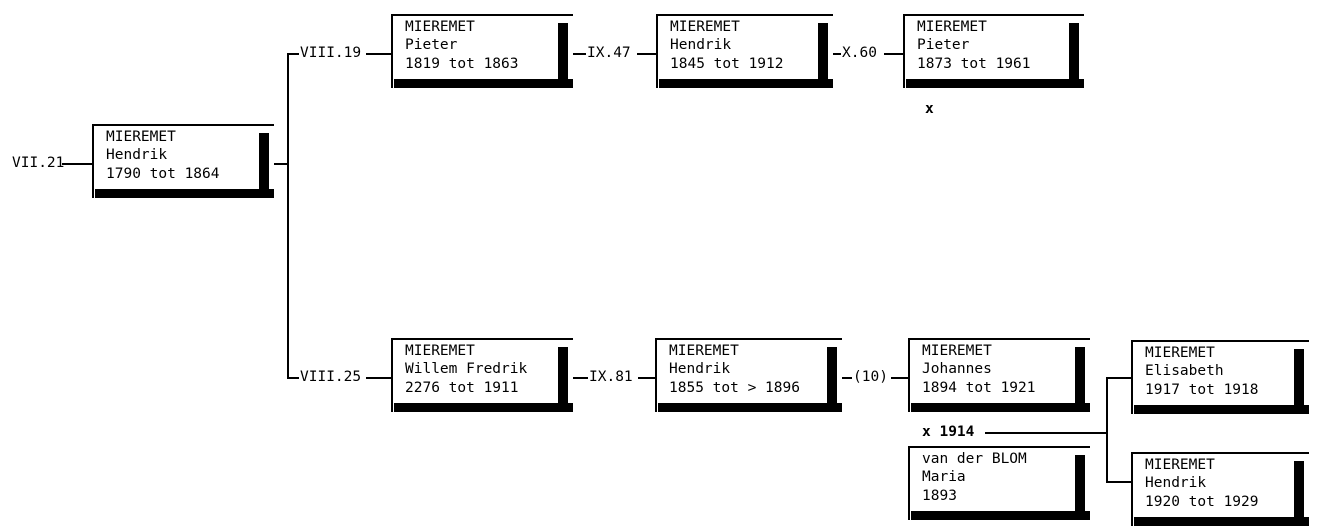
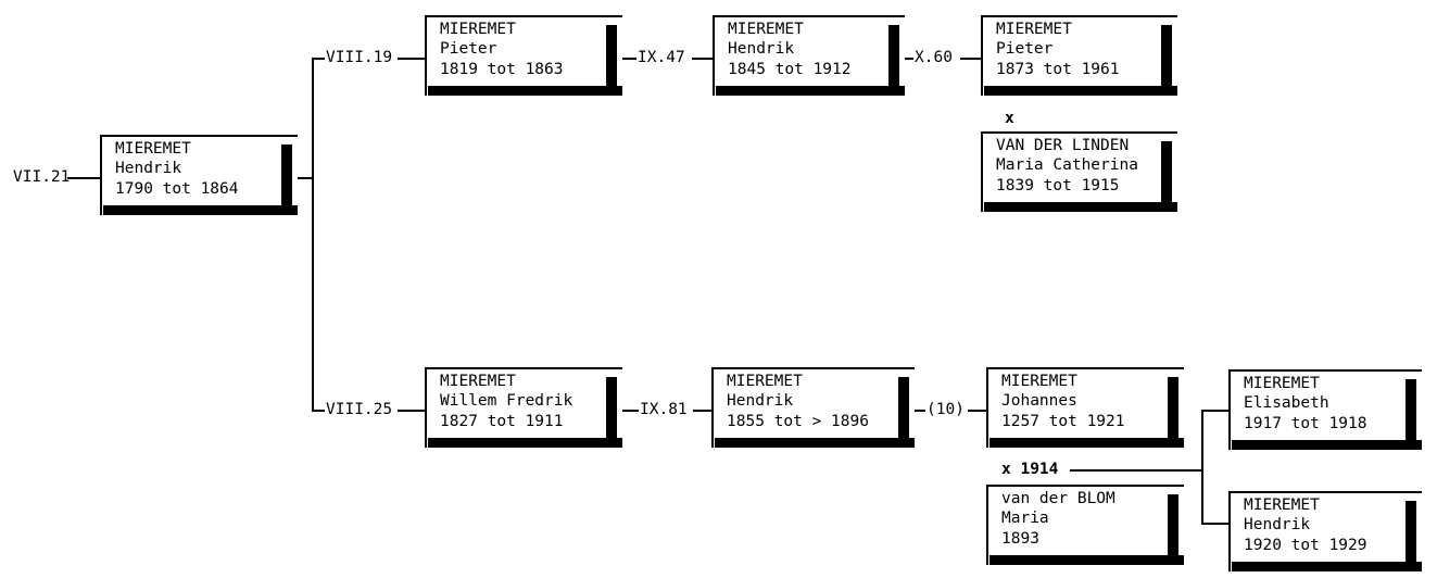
  VII.21
  VIII.19
  VIII.25
  IX.47
  X.60
  IX.81
  (10)
  x
  x 1914
  MIEREMET
  Hendrik
  1790 tot 1864
  MIEREMET
  Pieter
  1819 tot 1863
  MIEREMET
  Hendrik
  1845 tot 1912
  MIEREMET
  Pieter
  1873 tot 1961
+ VAN DER LINDEN
+ Maria Catherina
+ 1839 tot 1915
  MIEREMET
  Willem Fredrik
- 2276 tot 1911
+ 1827 tot 1911
  MIEREMET
  Hendrik
  1855 tot > 1896
  MIEREMET
  Johannes
- 1894 tot 1921
+ 1257 tot 1921
  van der BLOM
  Maria
  1893
  MIEREMET
  Elisabeth
  1917 tot 1918
  MIEREMET
  Hendrik
  1920 tot 1929
